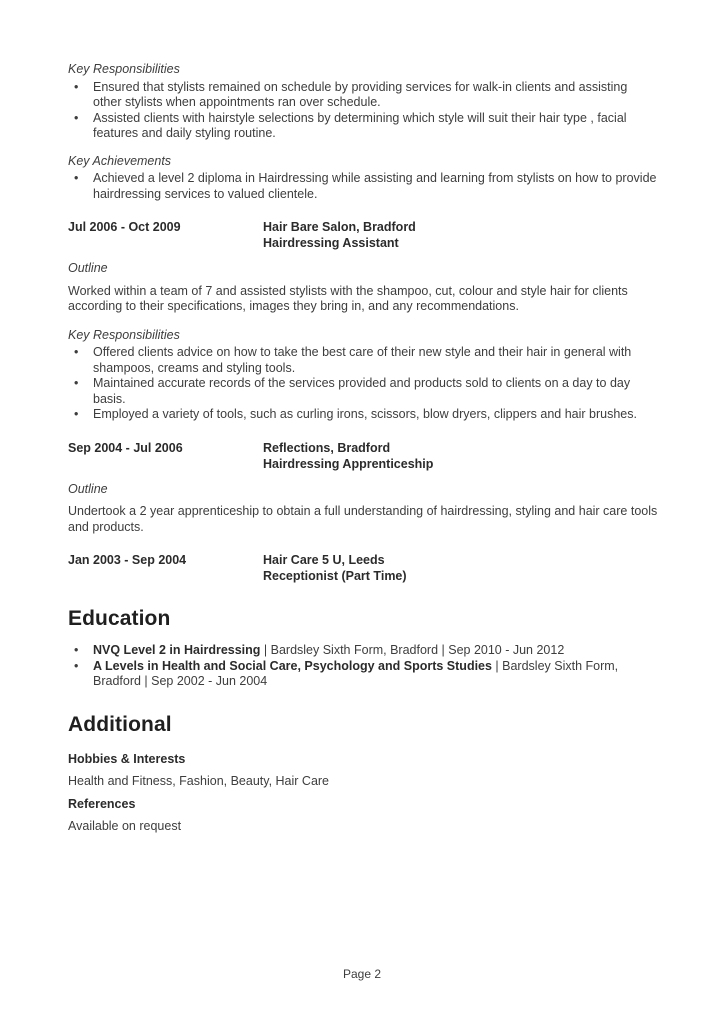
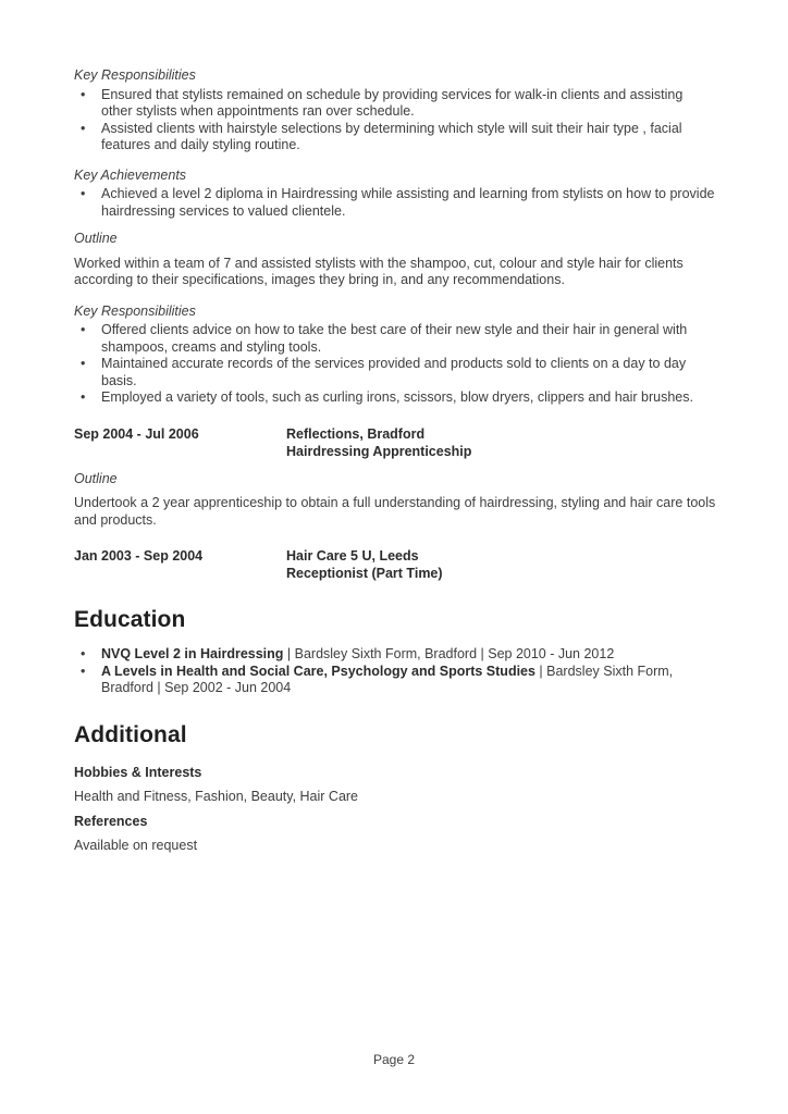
  Key Responsibilities
  Ensured that stylists remained on schedule by providing services for walk-in clients and assisting other stylists when appointments ran over schedule.
  Assisted clients with hairstyle selections by determining which style will suit their hair type , facial features and daily styling routine.
  Key Achievements
  Achieved a level 2 diploma in Hairdressing while assisting and learning from stylists on how to provide hairdressing services to valued clientele.
- Jul 2006 - Oct 2009
- Hair Bare Salon, Bradford
- Hairdressing Assistant
  Outline
  Worked within a team of 7 and assisted stylists with the shampoo, cut, colour and style hair for clients according to their specifications, images they bring in, and any recommendations.
  Key Responsibilities
  Offered clients advice on how to take the best care of their new style and their hair in general with shampoos, creams and styling tools.
  Maintained accurate records of the services provided and products sold to clients on a day to day basis.
  Employed a variety of tools, such as curling irons, scissors, blow dryers, clippers and hair brushes.
  Sep 2004 - Jul 2006
  Reflections, Bradford
  Hairdressing Apprenticeship
  Outline
  Undertook a 2 year apprenticeship to obtain a full understanding of hairdressing, styling and hair care tools and products.
  Jan 2003 - Sep 2004
  Hair Care 5 U, Leeds
  Receptionist (Part Time)
  Education
  NVQ Level 2 in Hairdressing | Bardsley Sixth Form, Bradford | Sep 2010 - Jun 2012
  A Levels in Health and Social Care, Psychology and Sports Studies | Bardsley Sixth Form, Bradford | Sep 2002 - Jun 2004
  Additional
  Hobbies & Interests
  Health and Fitness, Fashion, Beauty, Hair Care
  References
  Available on request
  Page 2
